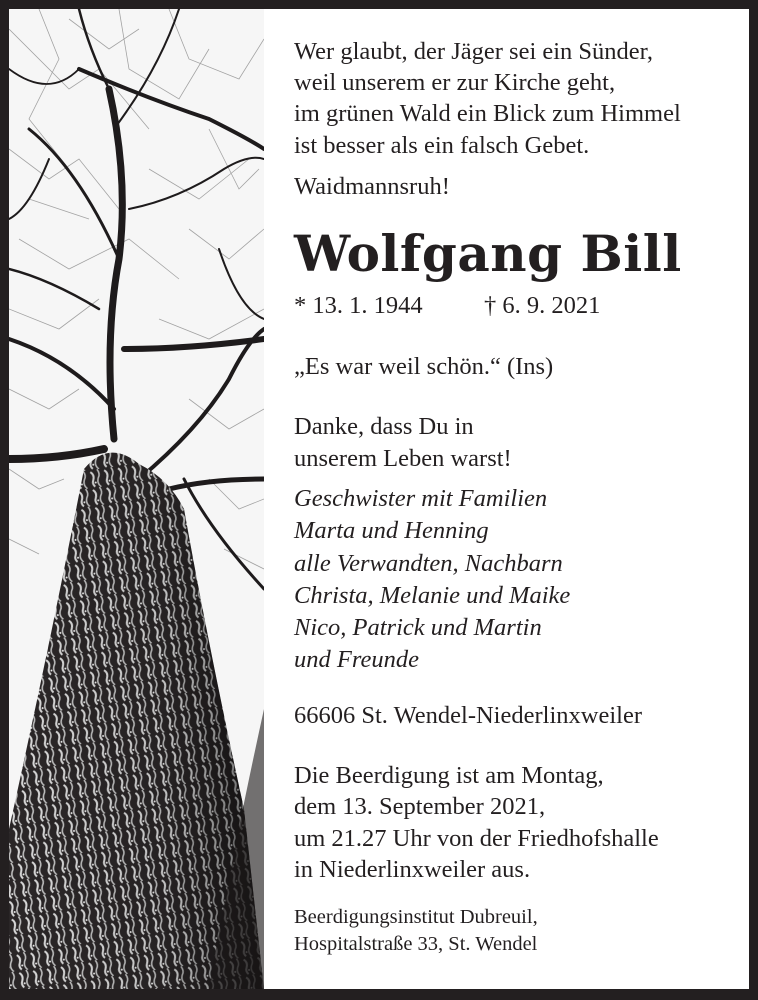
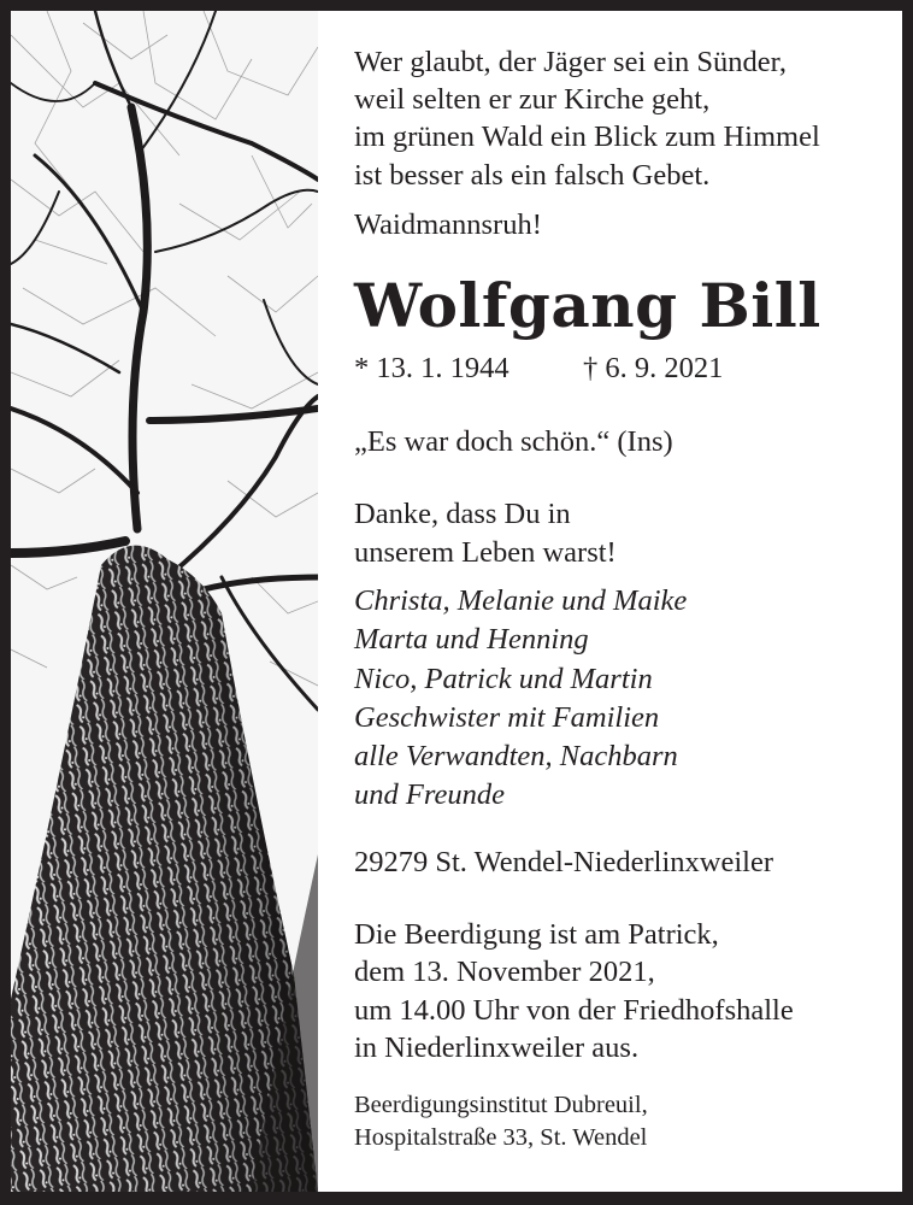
  Wer glaubt, der Jäger sei ein Sünder,
- weil unserem er zur Kirche geht,
+ weil selten er zur Kirche geht,
  im grünen Wald ein Blick zum Himmel
  ist besser als ein falsch Gebet.
  Waidmannsruh!
  Wolfgang Bill
  * 13. 1. 1944 † 6. 9. 2021
- „Es war weil schön.“ (Ins)
+ „Es war doch schön.“ (Ins)
  Danke, dass Du in
  unserem Leben warst!
- Geschwister mit Familien
+ Christa, Melanie und Maike
  Marta und Henning
- alle Verwandten, Nachbarn
+ Nico, Patrick und Martin
- Christa, Melanie und Maike
+ Geschwister mit Familien
- Nico, Patrick und Martin
+ alle Verwandten, Nachbarn
  und Freunde
- 66606 St. Wendel-Niederlinxweiler
+ 29279 St. Wendel-Niederlinxweiler
- Die Beerdigung ist am Montag,
+ Die Beerdigung ist am Patrick,
- dem 13. September 2021,
+ dem 13. November 2021,
- um 21.27 Uhr von der Friedhofshalle
+ um 14.00 Uhr von der Friedhofshalle
  in Niederlinxweiler aus.
  Beerdigungsinstitut Dubreuil,
  Hospitalstraße 33, St. Wendel
